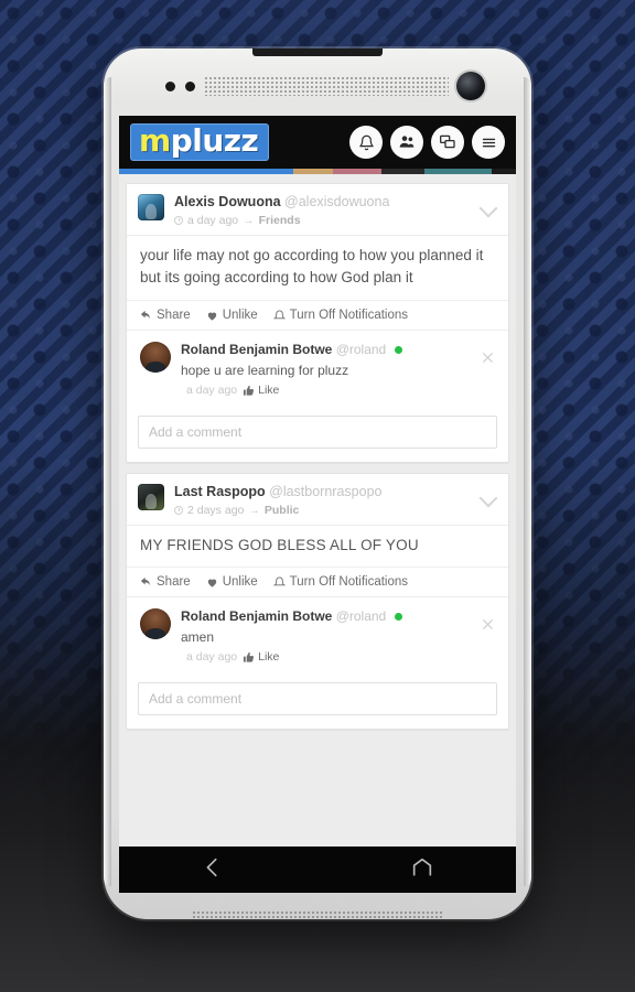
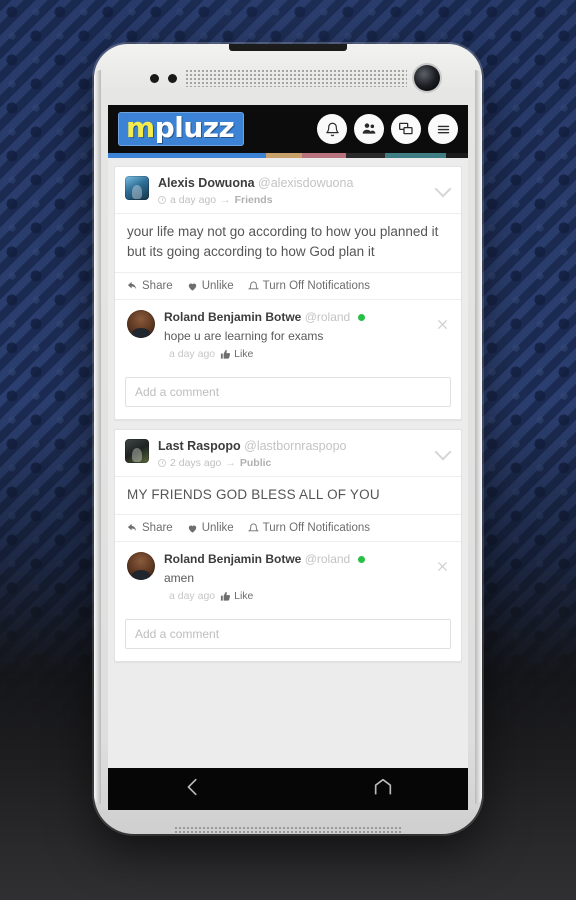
  m
  pluzz
  Alexis Dowuona @alexisdowuona
  a day ago
  →
  Friends
  your life may not go according to how you planned it but its going according to how God plan it
  Share
  Unlike
  Turn Off Notifications
  Roland Benjamin Botwe @roland
- hope u are learning for pluzz
+ hope u are learning for exams
  a day ago
  Like
  Add a comment
  Last Raspopo @lastbornraspopo
  2 days ago
  →
  Public
  MY FRIENDS GOD BLESS ALL OF YOU
  Share
  Unlike
  Turn Off Notifications
  Roland Benjamin Botwe @roland
  amen
  a day ago
  Like
  Add a comment
